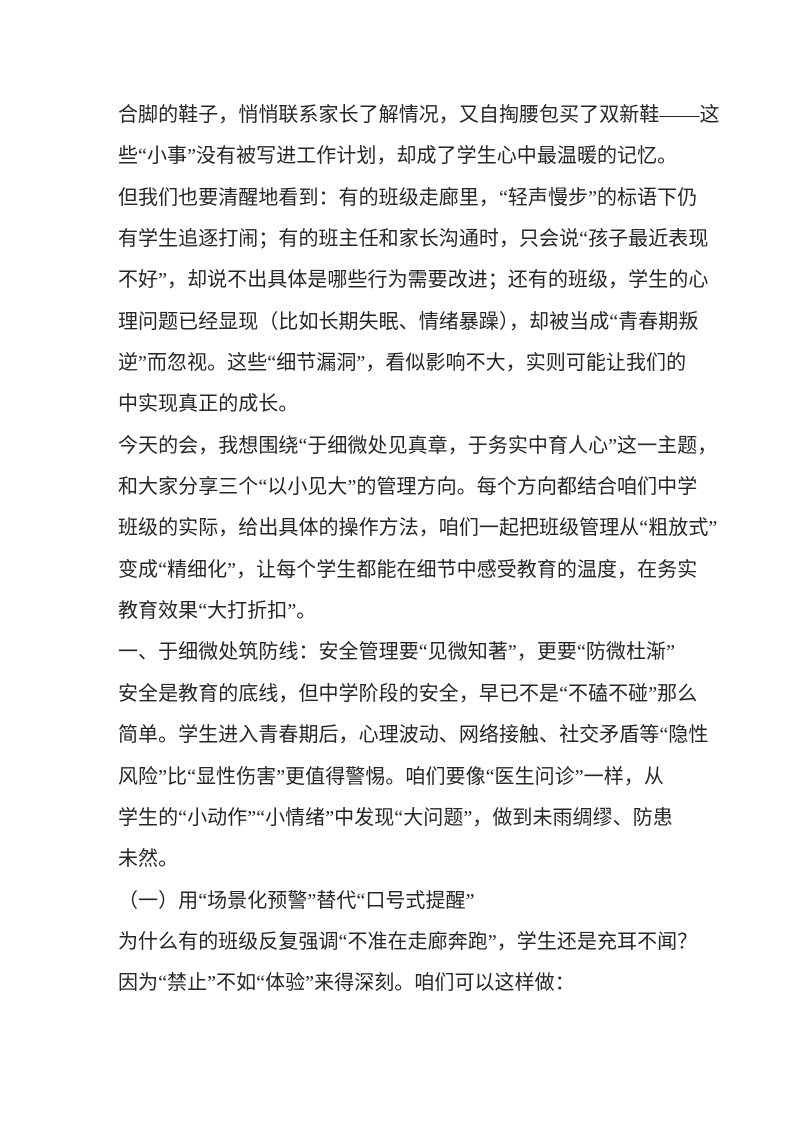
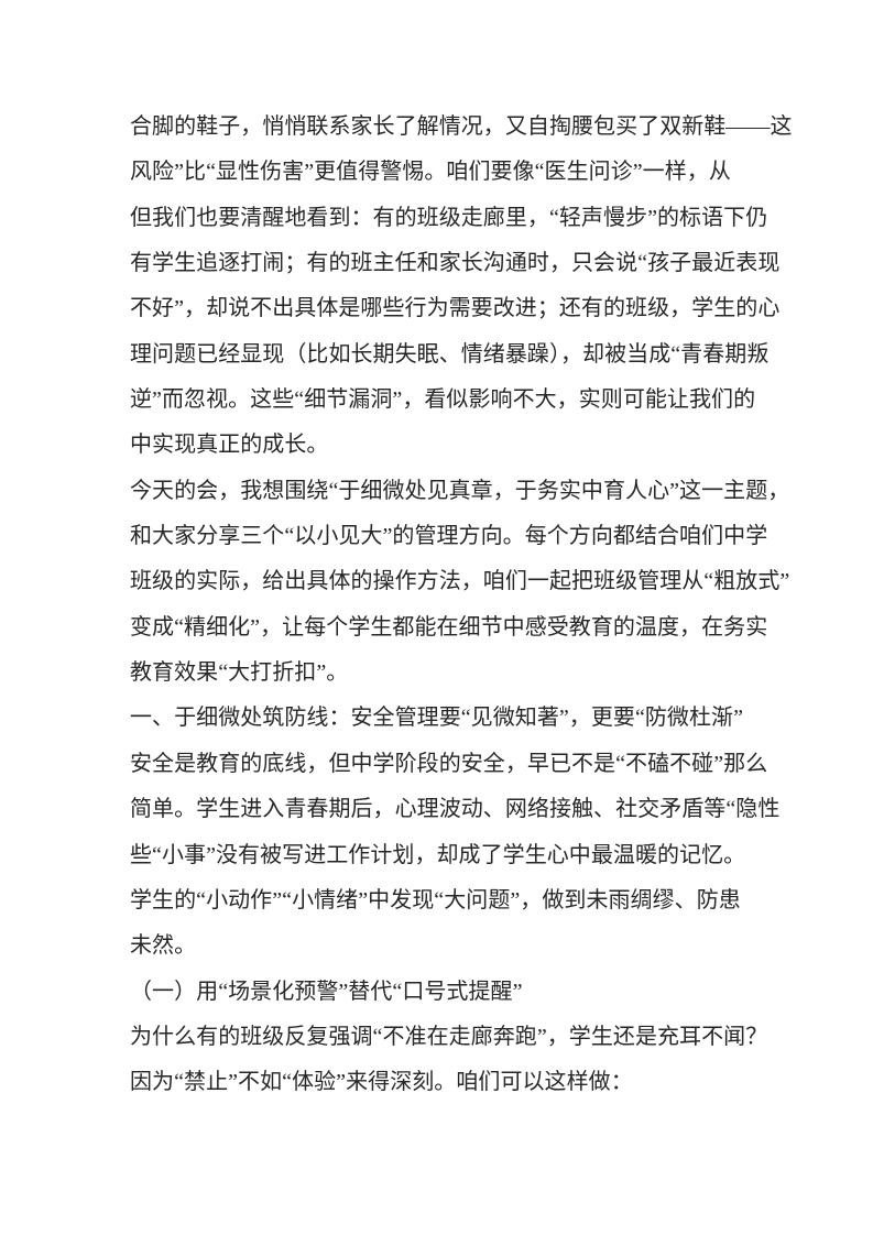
  合脚的鞋子，悄悄联系家长了解情况，又自掏腰包买了双新鞋——这
- 些“小事”没有被写进工作计划，却成了学生心中最温暖的记忆。
+ 风险”比“显性伤害”更值得警惕。咱们要像“医生问诊”一样，从
  但我们也要清醒地看到：有的班级走廊里，“轻声慢步”的标语下仍
  有学生追逐打闹；有的班主任和家长沟通时，只会说“孩子最近表现
  不好”，却说不出具体是哪些行为需要改进；还有的班级，学生的心
  理问题已经显现（比如长期失眠、情绪暴躁），却被当成“青春期叛
  逆”而忽视。这些“细节漏洞”，看似影响不大，实则可能让我们的
  中实现真正的成长。
  今天的会，我想围绕“于细微处见真章，于务实中育人心”这一主题，
  和大家分享三个“以小见大”的管理方向。每个方向都结合咱们中学
  班级的实际，给出具体的操作方法，咱们一起把班级管理从“粗放式”
  变成“精细化”，让每个学生都能在细节中感受教育的温度，在务实
  教育效果“大打折扣”。
  一、于细微处筑防线：安全管理要“见微知著”，更要“防微杜渐”
  安全是教育的底线，但中学阶段的安全，早已不是“不磕不碰”那么
  简单。学生进入青春期后，心理波动、网络接触、社交矛盾等“隐性
- 风险”比“显性伤害”更值得警惕。咱们要像“医生问诊”一样，从
+ 些“小事”没有被写进工作计划，却成了学生心中最温暖的记忆。
  学生的“小动作”“小情绪”中发现“大问题”，做到未雨绸缪、防患
  未然。
  （一）用“场景化预警”替代“口号式提醒”
  为什么有的班级反复强调“不准在走廊奔跑”，学生还是充耳不闻？
  因为“禁止”不如“体验”来得深刻。咱们可以这样做：
